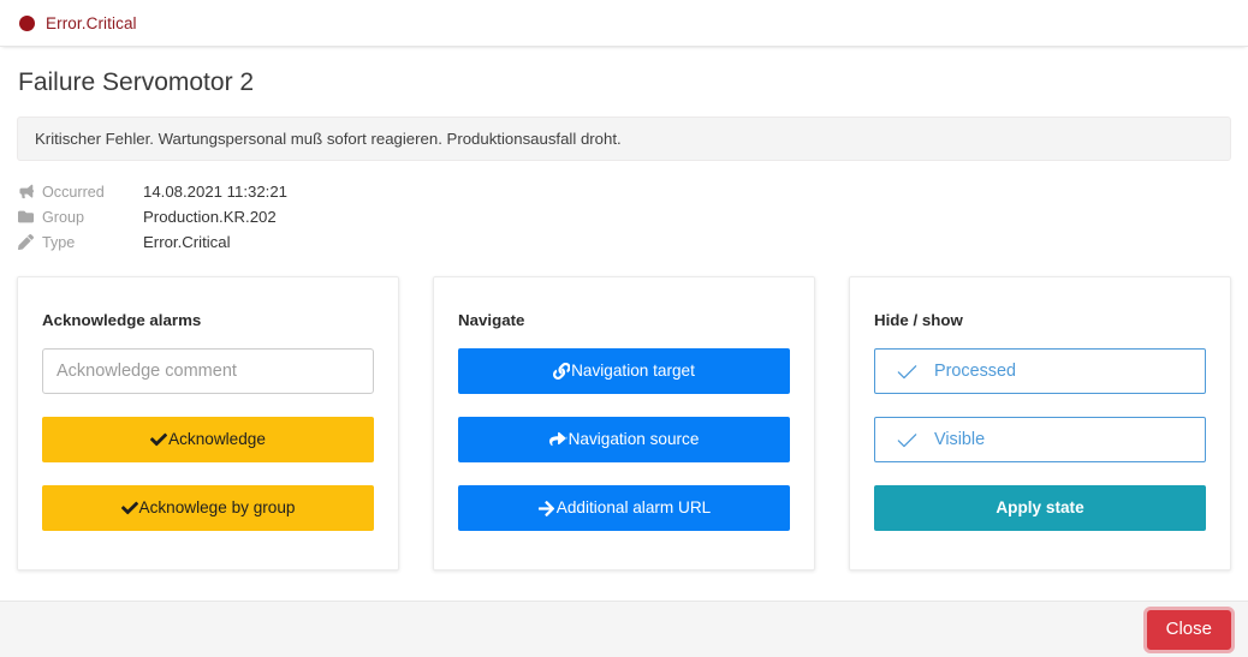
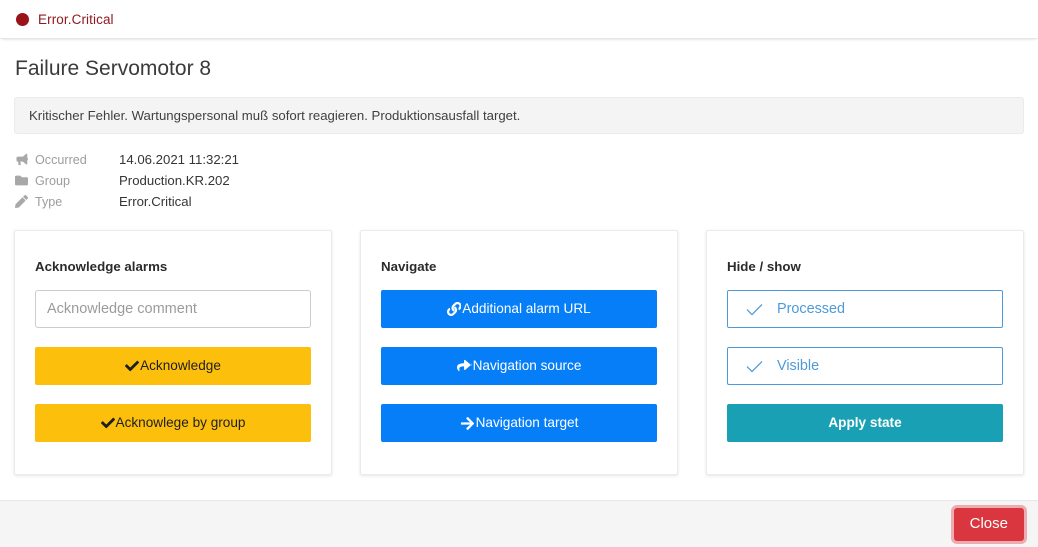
  Error.Critical
- Failure Servomotor 2
+ Failure Servomotor 8
- Kritischer Fehler. Wartungspersonal muß sofort reagieren. Produktionsausfall droht.
+ Kritischer Fehler. Wartungspersonal muß sofort reagieren. Produktionsausfall target.
  Occurred
- 14.08.2021 11:32:21
+ 14.06.2021 11:32:21
  Group
  Production.KR.202
  Type
  Error.Critical
  Acknowledge alarms
  Acknowledge comment
  Acknowledge
  Acknowlege by group
  Navigate
- Navigation target
+ Additional alarm URL
  Navigation source
- Additional alarm URL
+ Navigation target
  Hide / show
  Processed
  Visible
  Apply state
  Close
